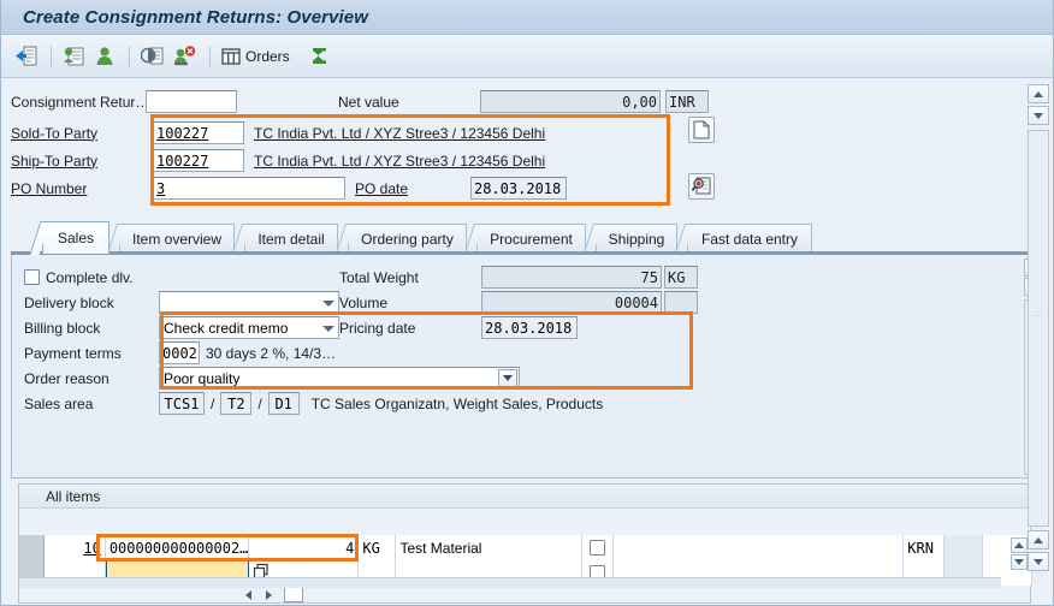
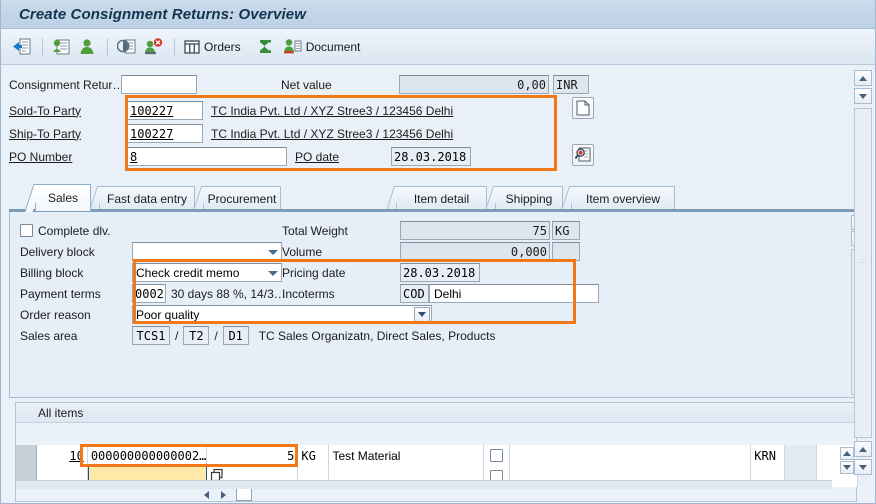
  Create Consignment Returns: Overview
  Orders
+ Document
  Consignment Retur…
  Net value
  0,00
  INR
  Sold-To Party
  100227
  TC India Pvt. Ltd / XYZ Stree3 / 123456 Delhi
  Ship-To Party
  100227
  TC India Pvt. Ltd / XYZ Stree3 / 123456 Delhi
  PO Number
- 3
+ 8
  PO date
  28.03.2018
  Sales
- Item overview
+ Fast data entry
- Item detail
+ Procurement
- Ordering party
- Procurement
+ Item detail
  Shipping
- Fast data entry
+ Item overview
  Complete dlv.
  Total Weight
  75
  KG
  Delivery block
  Volume
- 00004
+ 0,000
  Billing block
  Check credit memo
  Pricing date
  28.03.2018
  Payment terms
  0002
- 30 days 2 %, 14/3…
+ 30 days 88 %, 14/3…
+ Incoterms
+ COD
+ Delhi
  Order reason
  Poor quality
  Sales area
  TCS1
  /
  T2
  /
  D1
- TC Sales Organizatn, Weight Sales, Products
+ TC Sales Organizatn, Direct Sales, Products
  All items
  10
  000000000000002…
- 4
+ 5
  KG
  Test Material
  KRN
